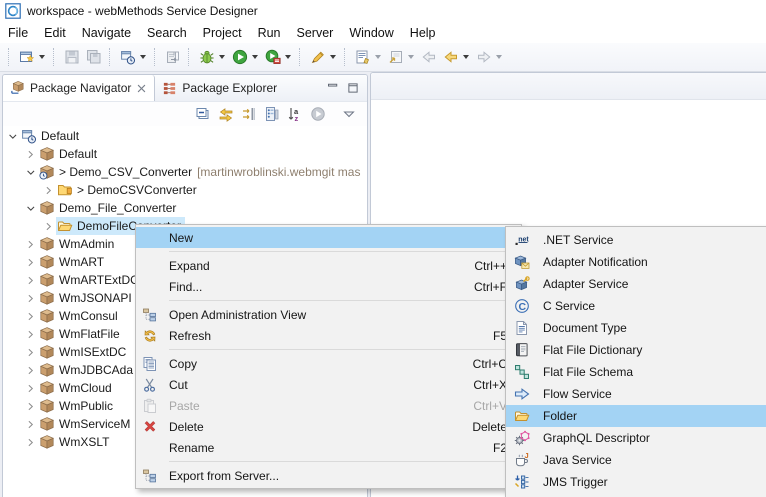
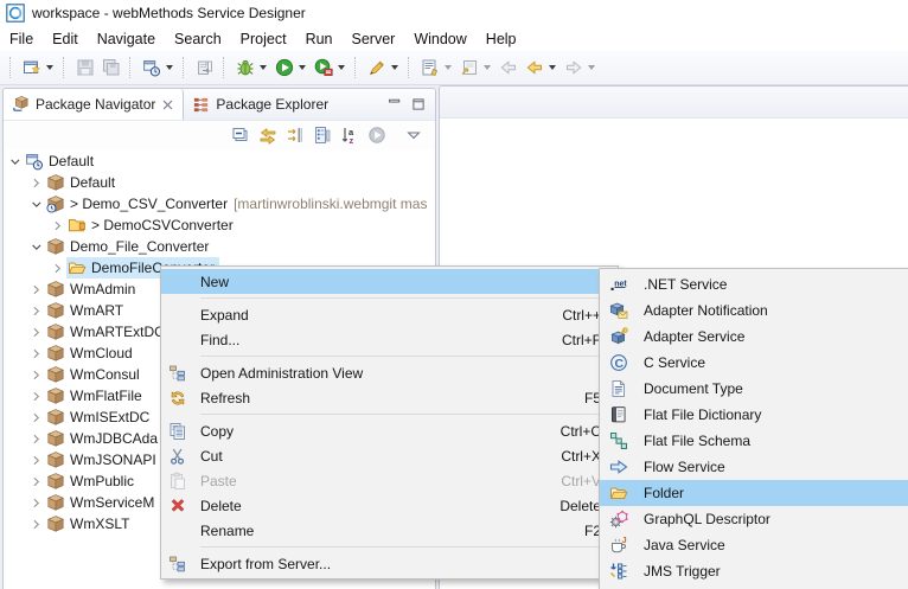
  workspace - webMethods Service Designer
  File
  Edit
  Navigate
  Search
  Project
  Run
  Server
  Window
  Help
  Package Navigator
  Package Explorer
  a
  z
  Default
  Default
  > Demo_CSV_Converter
  [martinwroblinski.webmgit mas
  > DemoCSVConverter
  Demo_File_Converter
  WmAdmin
  WmART
  WmARTExtD
- WmJSONAPI
+ WmCloud
  WmConsul
  WmFlatFile
  WmISExtDC
  WmJDBCAda
- WmCloud
+ WmJSONAPI
  WmPublic
  WmServiceM
  WmXSLT
  New
  Expand
  Ctrl++
  Find...
  Ctrl+F
  Open Administration View
  Refresh
  F5
  Copy
  Ctrl+C
  Cut
  Ctrl+X
  Paste
  Ctrl+V
  Delete
  Delete
  Rename
  F2
  Export from Server...
  .NET Service
  Adapter Notification
  Adapter Service
  C
  C Service
  Document Type
  Flat File Dictionary
  Flat File Schema
  Flow Service
  Folder
  GraphQL Descriptor
  J
  Java Service
  JMS Trigger
